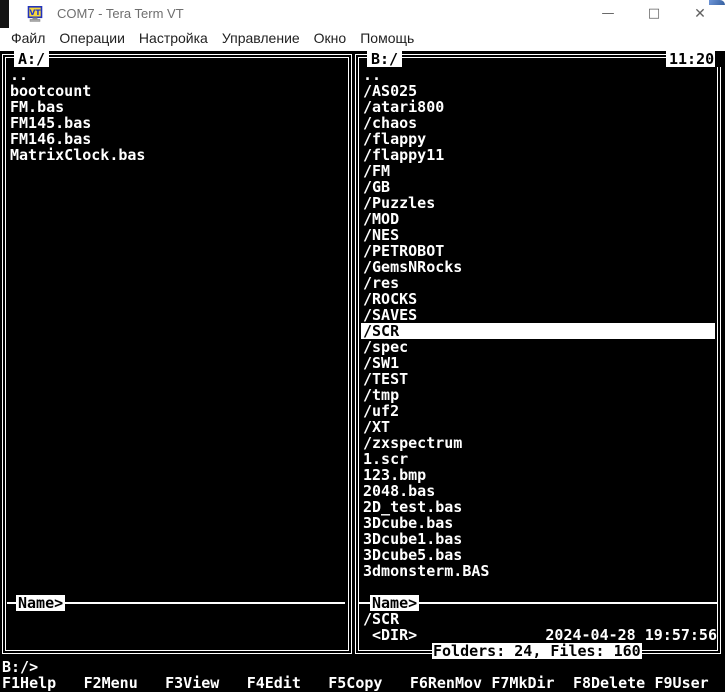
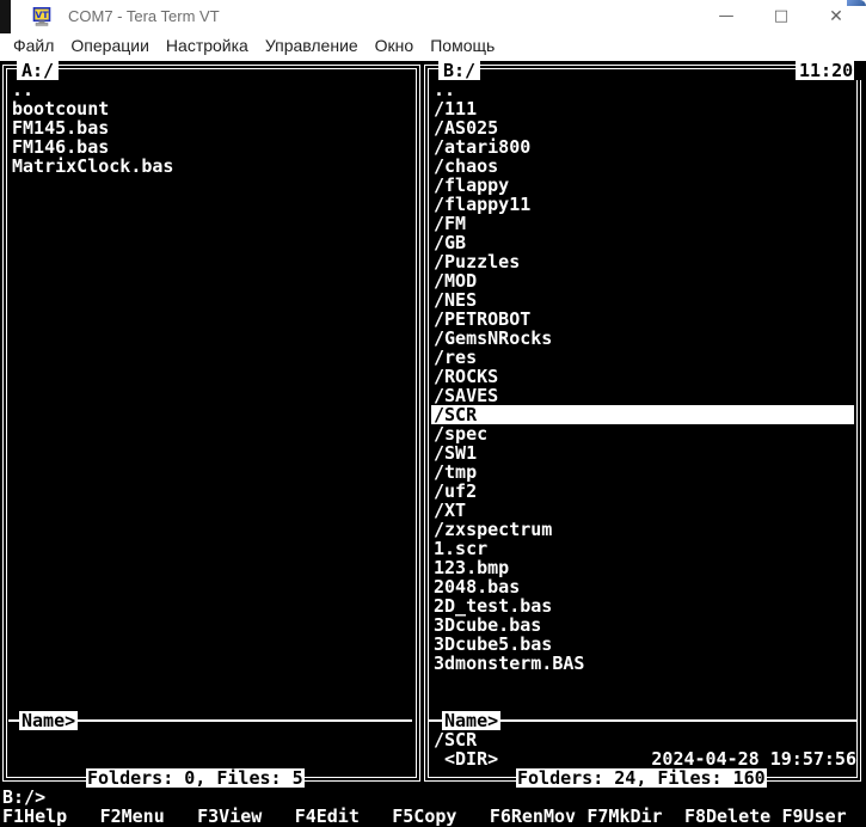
  VT
  COM7 - Tera Term VT
  —
  □
  ✕
  Файл
  Операции
  Настройка
  Управление
  Окно
  Помощь
  A:/
  B:/
  11:20
  ..
  bootcount
- FM.bas
  FM145.bas
  FM146.bas
  MatrixClock.bas
  ..
+ /111
  /AS025
  /atari800
  /chaos
  /flappy
  /flappy11
  /FM
  /GB
  /Puzzles
  /MOD
  /NES
  /PETROBOT
  /GemsNRocks
  /res
  /ROCKS
  /SAVES
  /SCR
  /spec
  /SW1
- /TEST
  /tmp
  /uf2
  /XT
  /zxspectrum
  1.scr
  123.bmp
  2048.bas
  2D_test.bas
  3Dcube.bas
- 3Dcube1.bas
  3Dcube5.bas
  3dmonsterm.BAS
  Name>
  Name>
  /SCR
  <DIR>
  2024-04-28 19:57:56
+ Folders: 0, Files: 5
  Folders: 24, Files: 160
  B:/>
  F1Help
  F2Menu
  F3View
  F4Edit
  F5Copy
  F6RenMov
  F7MkDir
  F8Delete
  F9User
